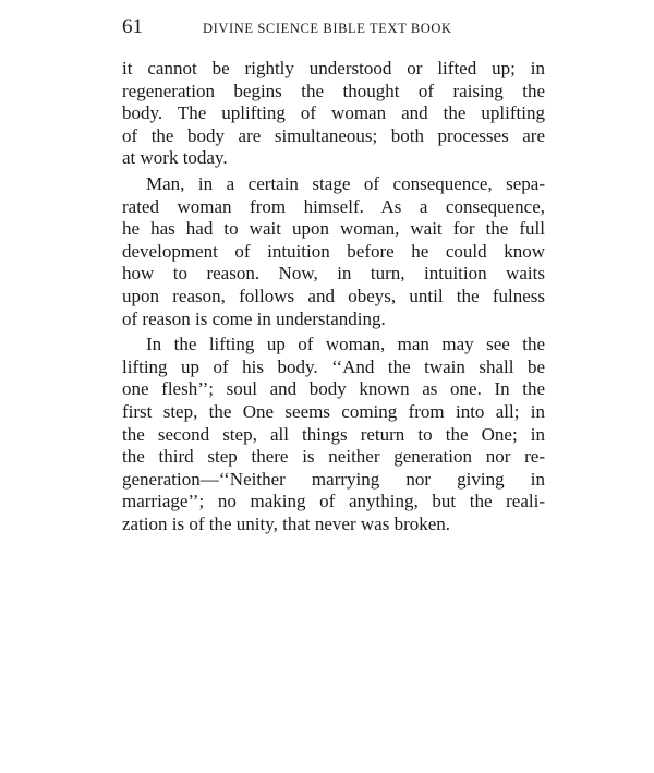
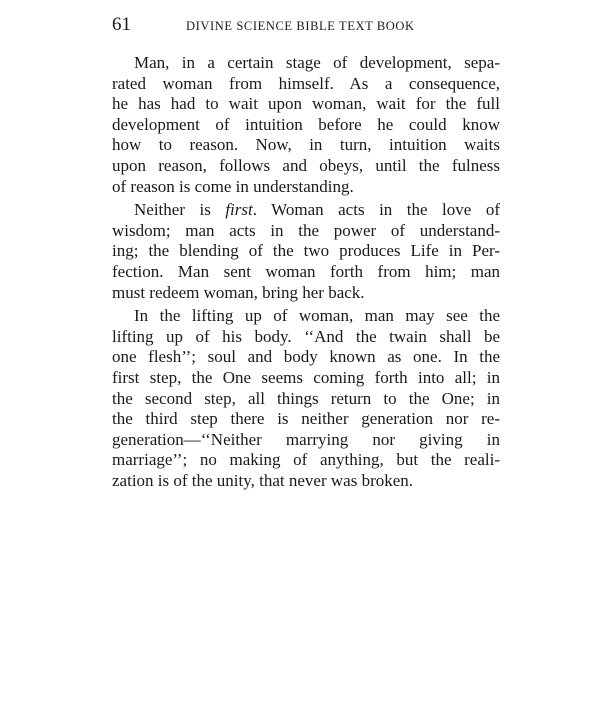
  61
  DIVINE SCIENCE BIBLE TEXT BOOK
- it cannot be rightly understood or lifted up; in
- regeneration begins the thought of raising the
- body. The uplifting of woman and the uplifting
- of the body are simultaneous; both processes are
- at work today.
- Man, in a certain stage of consequence, sepa-
+ Man, in a certain stage of development, sepa-
  rated woman from himself. As a consequence,
  he has had to wait upon woman, wait for the full
  development of intuition before he could know
  how to reason. Now, in turn, intuition waits
  upon reason, follows and obeys, until the fulness
  of reason is come in understanding.
+ Neither is first. Woman acts in the love of
+ wisdom; man acts in the power of understand-
+ ing; the blending of the two produces Life in Per-
+ fection. Man sent woman forth from him; man
+ must redeem woman, bring her back.
  In the lifting up of woman, man may see the
  lifting up of his body. ‘‘And the twain shall be
  one flesh’’; soul and body known as one. In the
- first step, the One seems coming from into all; in
+ first step, the One seems coming forth into all; in
  the second step, all things return to the One; in
  the third step there is neither generation nor re-
  generation—‘‘Neither marrying nor giving in
  marriage’’; no making of anything, but the reali-
  zation is of the unity, that never was broken.
